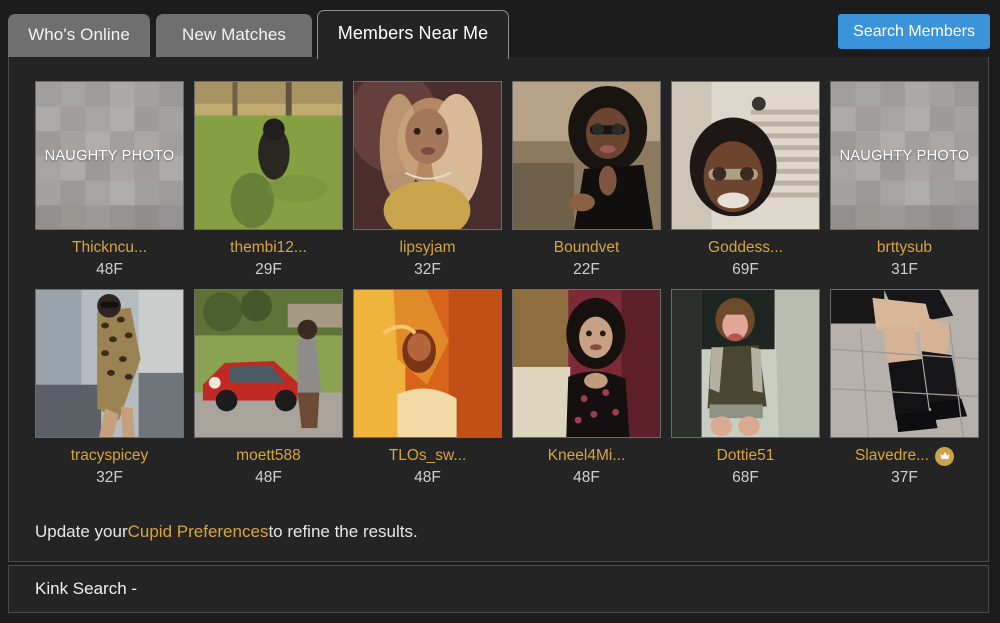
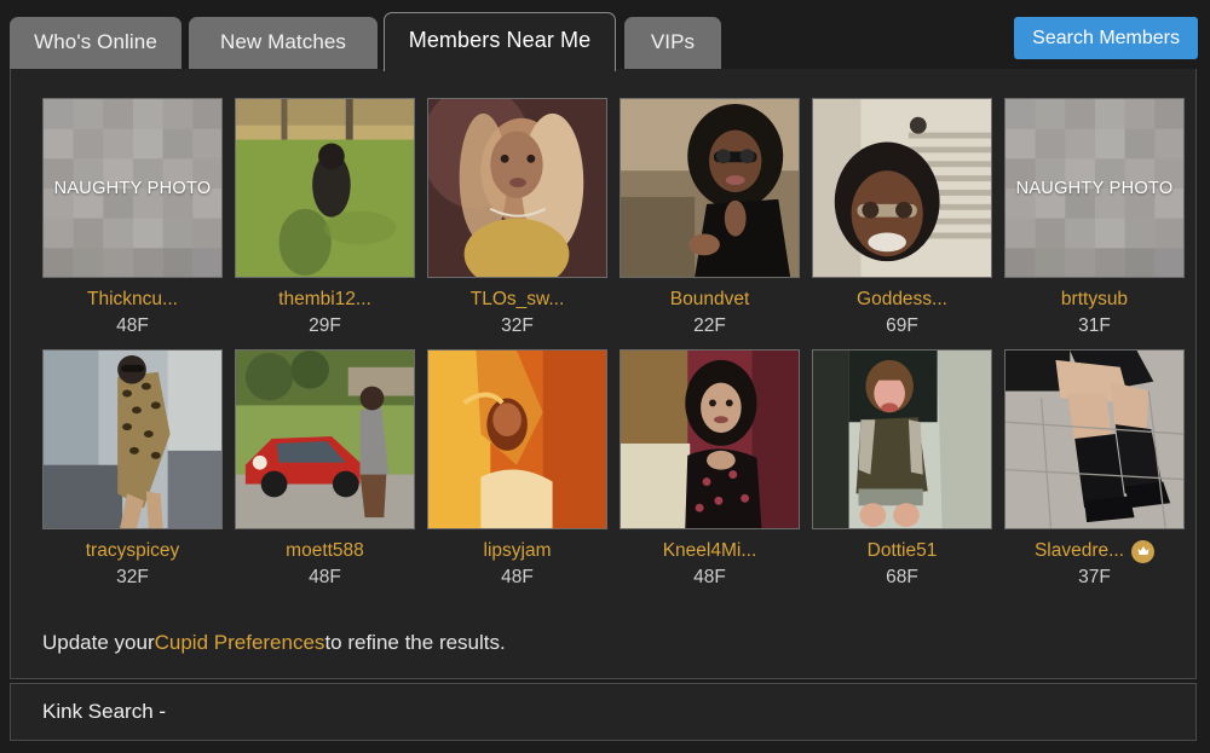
  Who's Online
  New Matches
  Members Near Me
+ VIPs
  Search Members
  NAUGHTY PHOTO
  Thickncu...
  48F
  thembi12...
  29F
- lipsyjam
+ TLOs_sw...
  32F
  Boundvet
  22F
  Goddess...
  69F
  NAUGHTY PHOTO
  brttysub
  31F
  tracyspicey
  32F
  moett588
  48F
- TLOs_sw...
+ lipsyjam
  48F
  Kneel4Mi...
  48F
  Dottie51
  68F
  Slavedre...
  37F
  Update your
  Cupid Preferences
  to refine the results.
  Kink Search -
